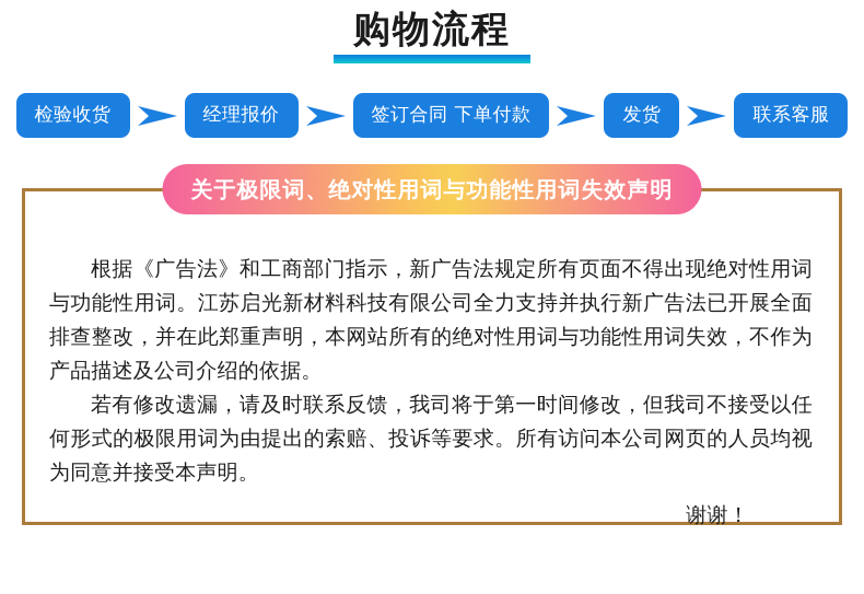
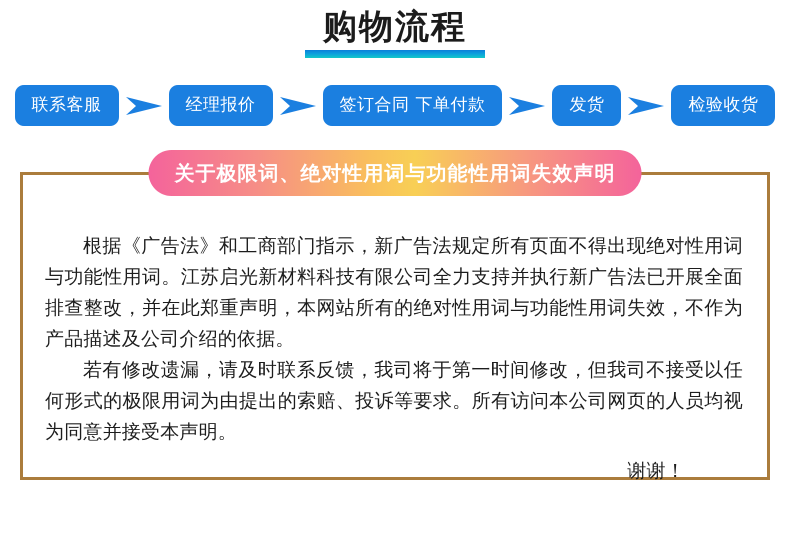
  购物流程
- 检验收货
+ 联系客服
  经理报价
  签订合同 下单付款
  发货
- 联系客服
+ 检验收货
  关于极限词、绝对性用词与功能性用词失效声明
  根据《广告法》和工商部门指示，新广告法规定所有页面不得出现绝对性用词与功能性用词。江苏启光新材料科技有限公司全力支持并执行新广告法已开展全面排查整改，并在此郑重声明，本网站所有的绝对性用词与功能性用词失效，不作为产品描述及公司介绍的依据。
  若有修改遗漏，请及时联系反馈，我司将于第一时间修改，但我司不接受以任何形式的极限用词为由提出的索赔、投诉等要求。所有访问本公司网页的人员均视为同意并接受本声明。
  谢谢！
